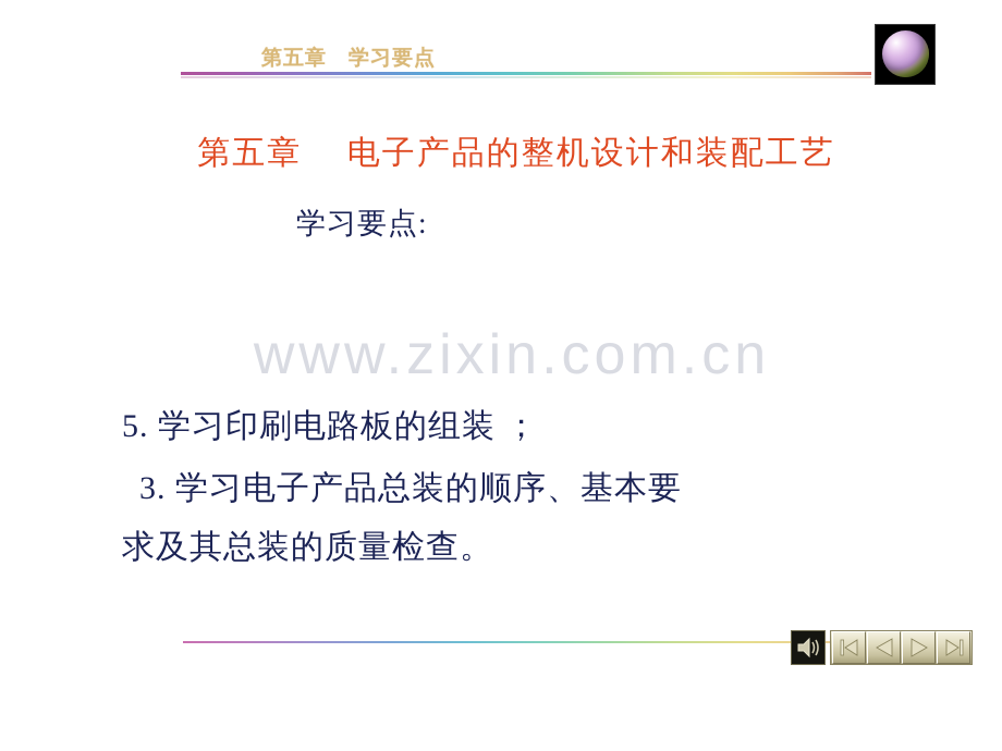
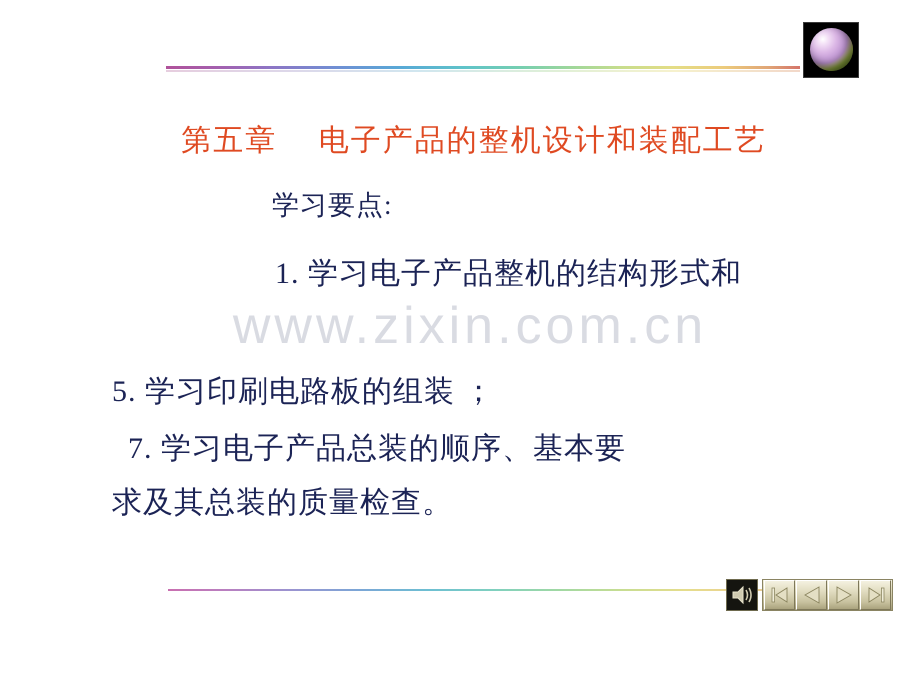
- 第五章 学习要点
  www.zixin.com.cn
  第五章 电子产品的整机设计和装配工艺
  学习要点:
+ 1. 学习电子产品整机的结构形式和
  5. 学习印刷电路板的组装 ；
- 3. 学习电子产品总装的顺序、基本要
+ 7. 学习电子产品总装的顺序、基本要
  求及其总装的质量检查。
